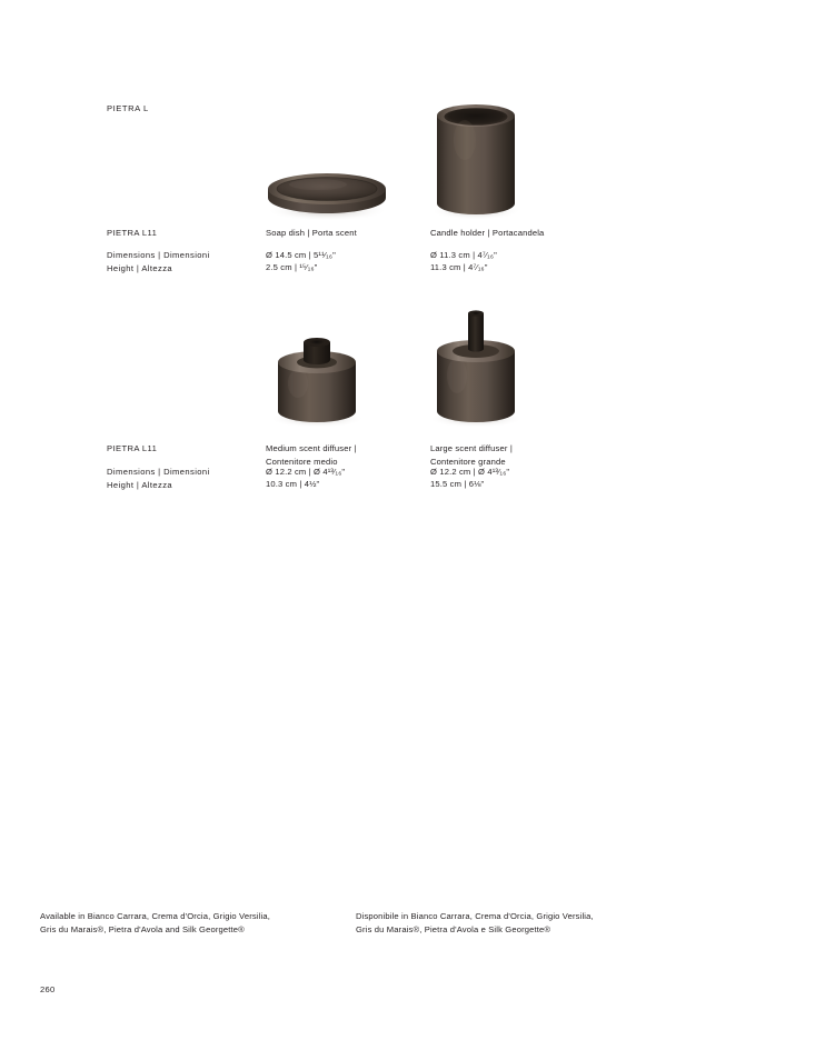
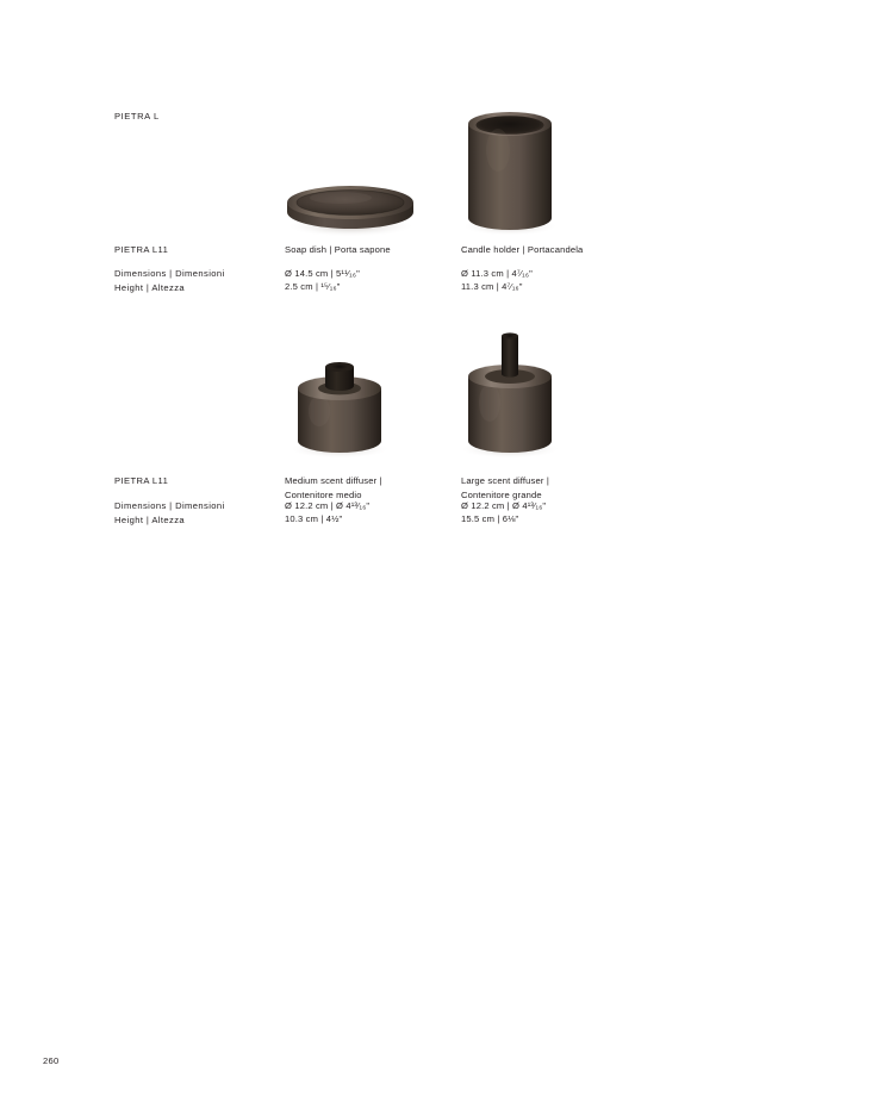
  PIETRA L
  PIETRA L11
  Dimensions | Dimensioni
  Height | Altezza
- Soap dish | Porta scent
+ Soap dish | Porta sapone
  Ø 14.5 cm | 5¹¹⁄₁₆"
  2.5 cm | ¹⁵⁄₁₆"
  Candle holder | Portacandela
  Ø 11.3 cm | 4⁷⁄₁₆"
  11.3 cm | 4⁷⁄₁₆"
  PIETRA L11
  Dimensions | Dimensioni
  Height | Altezza
  Medium scent diffuser |
  Contenitore medio
  Ø 12.2 cm | Ø 4¹³⁄₁₆"
  10.3 cm | 4½"
  Large scent diffuser |
  Contenitore grande
  Ø 12.2 cm | Ø 4¹³⁄₁₆"
  15.5 cm | 6⅛"
- Available in Bianco Carrara, Crema d'Orcia, Grigio Versilia,
- Gris du Marais®, Pietra d'Avola and Silk Georgette®
- Disponibile in Bianco Carrara, Crema d'Orcia, Grigio Versilia,
- Gris du Marais®, Pietra d'Avola e Silk Georgette®
  260
